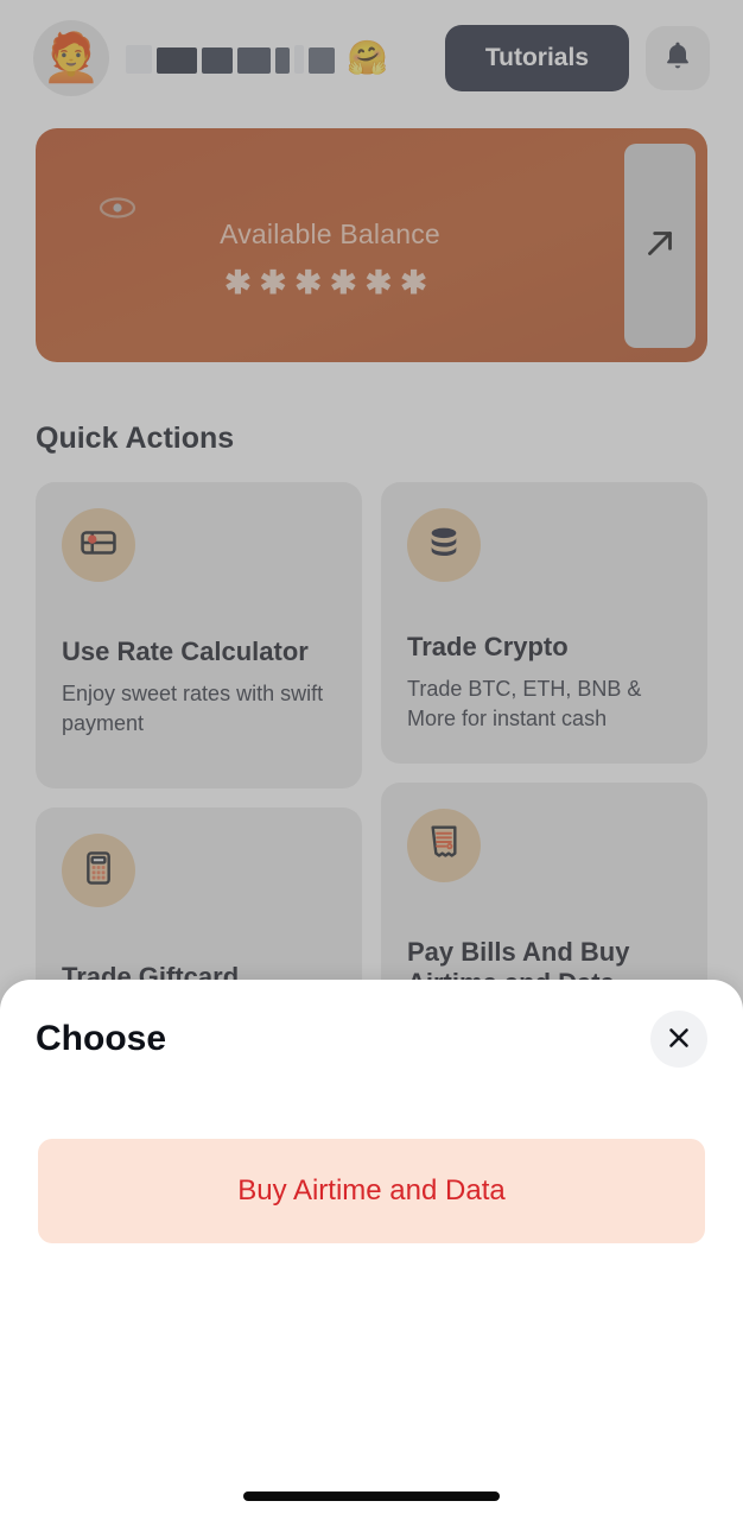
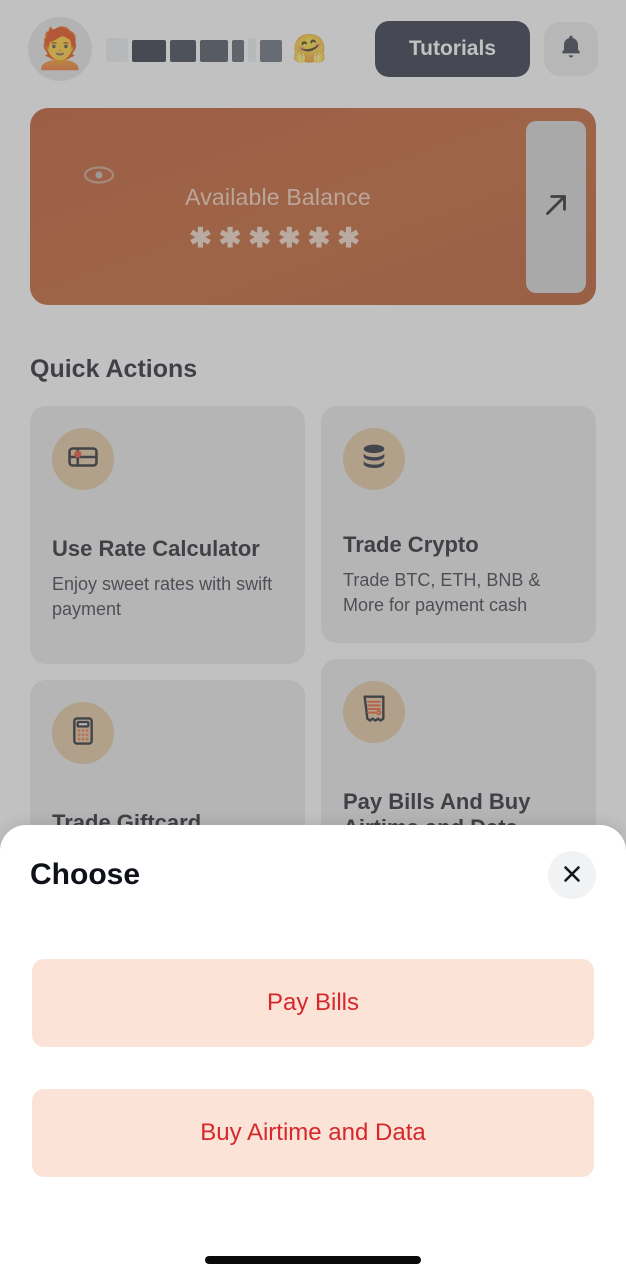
  🧑‍🦰
  🤗
  Tutorials
  Available Balance
  ✱✱✱✱✱✱
  Quick Actions
  Use Rate Calculator
  Enjoy sweet rates with swift payment
  Trade Giftcard
  Trade Crypto
- Trade BTC, ETH, BNB & More for instant cash
+ Trade BTC, ETH, BNB & More for payment cash
  Choose
+ Pay Bills
  Buy Airtime and Data
